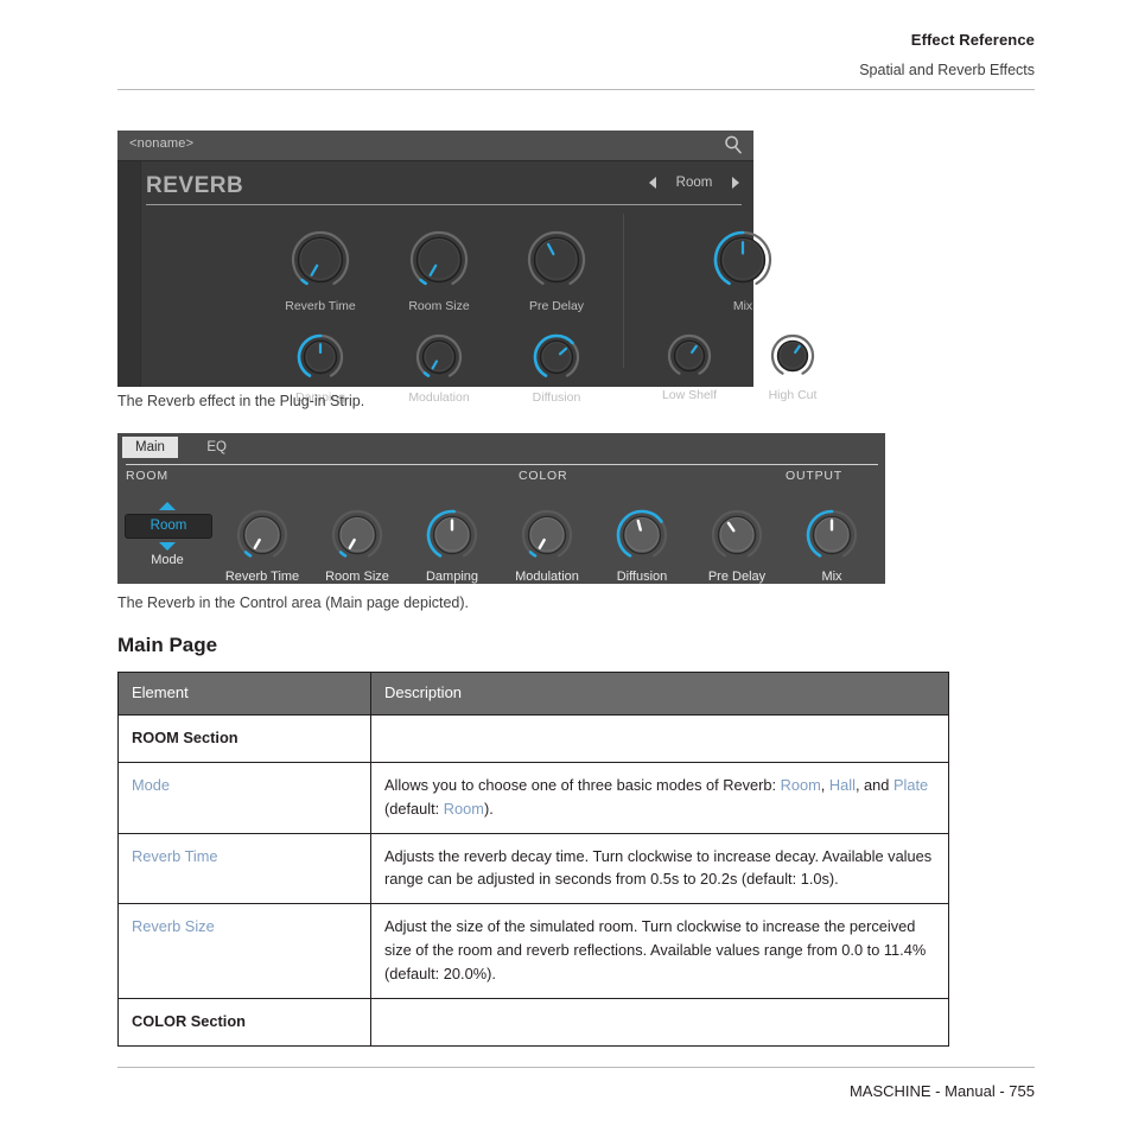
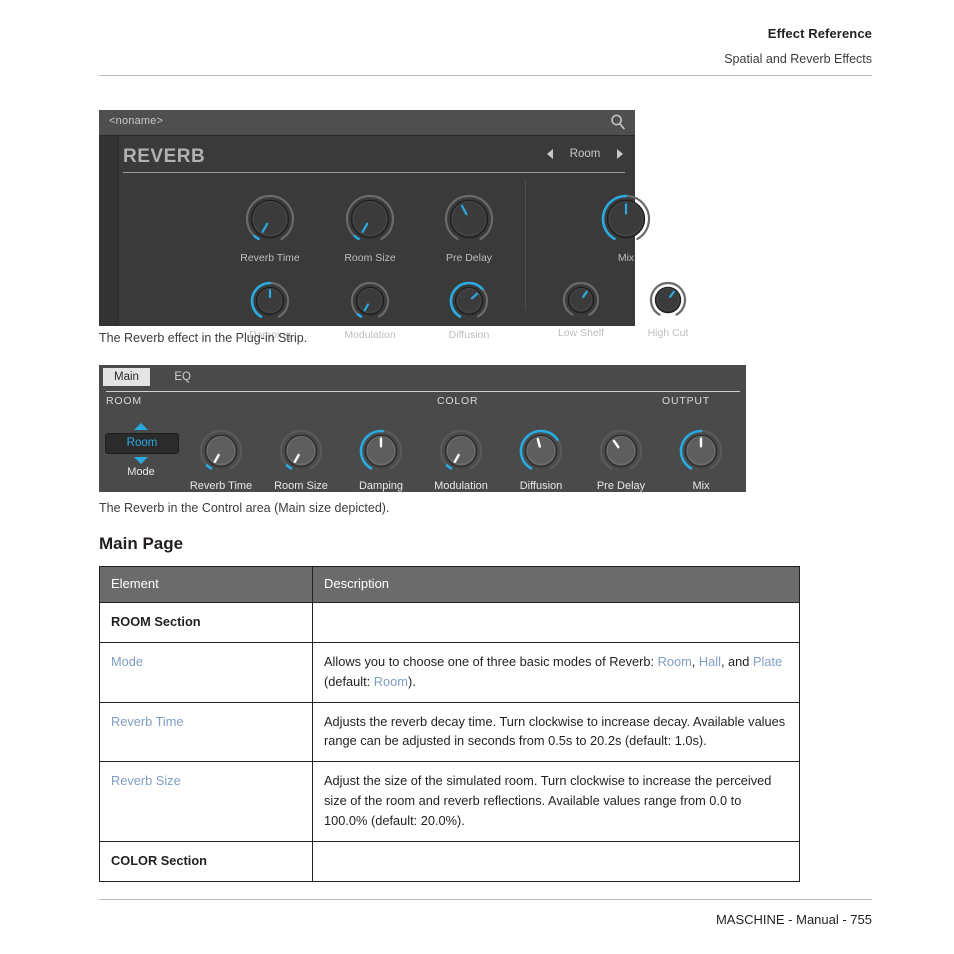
  Effect Reference
  Spatial and Reverb Effects
  <noname>
  REVERB
  Room
  Reverb Time
  Room Size
  Pre Delay
  Mix
  Damping
  Modulation
  Diffusion
  Low Shelf
  High Cut
  The Reverb effect in the Plug-in Strip.
  Main EQ
  ROOM
  COLOR
  OUTPUT
  Room
  Mode
  Reverb Time
  Room Size
  Damping
  Modulation
  Diffusion
  Pre Delay
  Mix
- The Reverb in the Control area (Main page depicted).
+ The Reverb in the Control area (Main size depicted).
  Main Page
  Element	Description
  ROOM Section
  Mode	Allows you to choose one of three basic modes of Reverb: Room, Hall, and Plate (default: Room).
  Reverb Time	Adjusts the reverb decay time. Turn clockwise to increase decay. Available values range can be adjusted in seconds from 0.5s to 20.2s (default: 1.0s).
- Reverb Size	Adjust the size of the simulated room. Turn clockwise to increase the perceived size of the room and reverb reflections. Available values range from 0.0 to 11.4% (default: 20.0%).
+ Reverb Size	Adjust the size of the simulated room. Turn clockwise to increase the perceived size of the room and reverb reflections. Available values range from 0.0 to 100.0% (default: 20.0%).
  COLOR Section
  MASCHINE - Manual - 755
